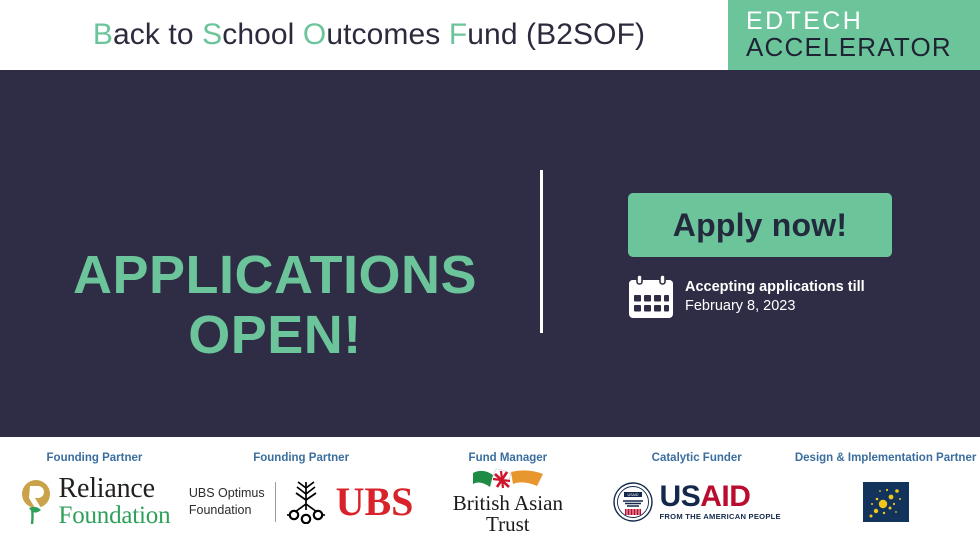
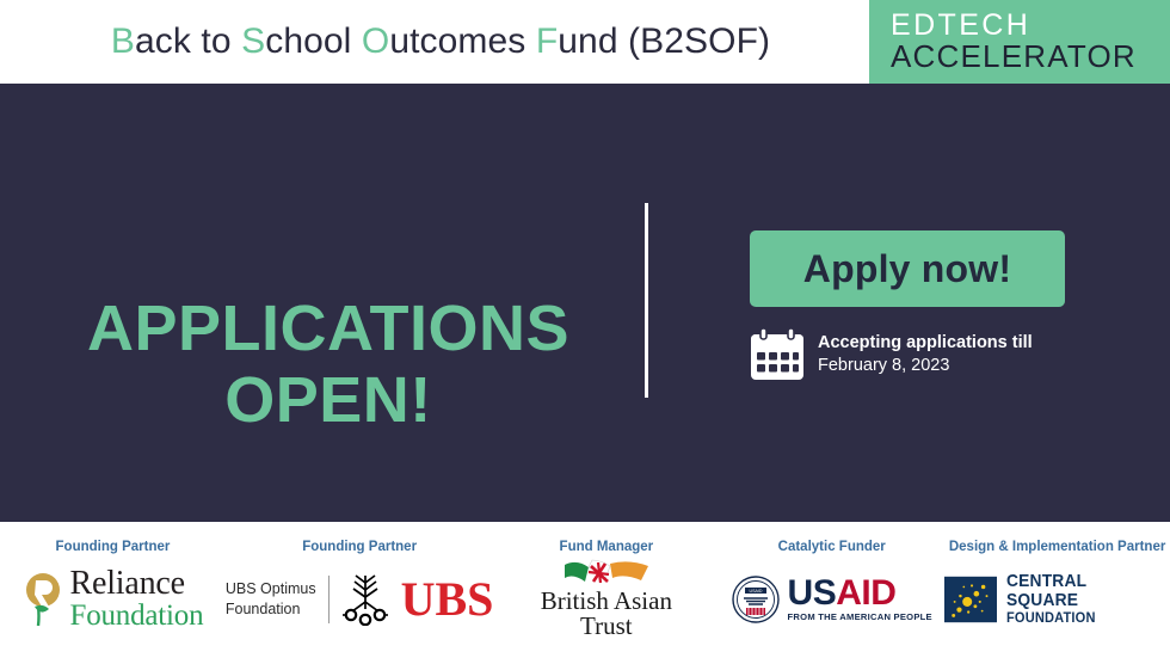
  Back to School Outcomes Fund (B2SOF)
  EDTECH
  ACCELERATOR
  APPLICATIONS
  OPEN!
  Apply now!
  Accepting applications till
  February 8, 2023
  Founding Partner
  Reliance
  Foundation
  Founding Partner
  UBS Optimus
  Foundation
  UBS
  Fund Manager
  British Asian
  Trust
  Catalytic Funder
  USAID
  FROM THE AMERICAN PEOPLE
  Design & Implementation Partner
+ CENTRAL SQUARE
+ FOUNDATION
